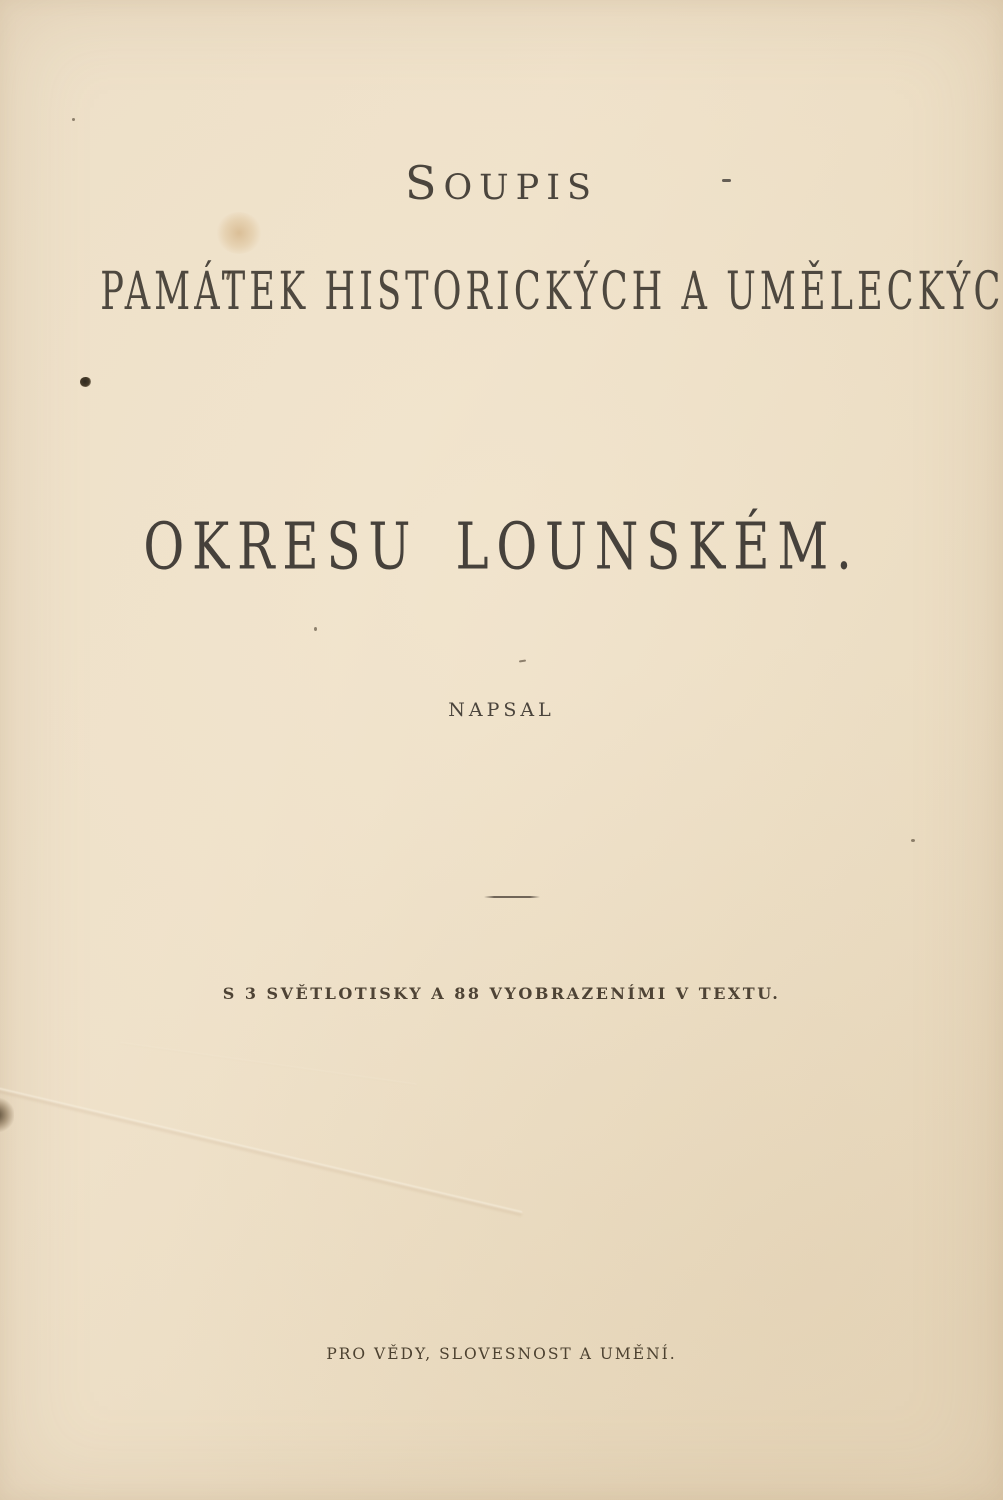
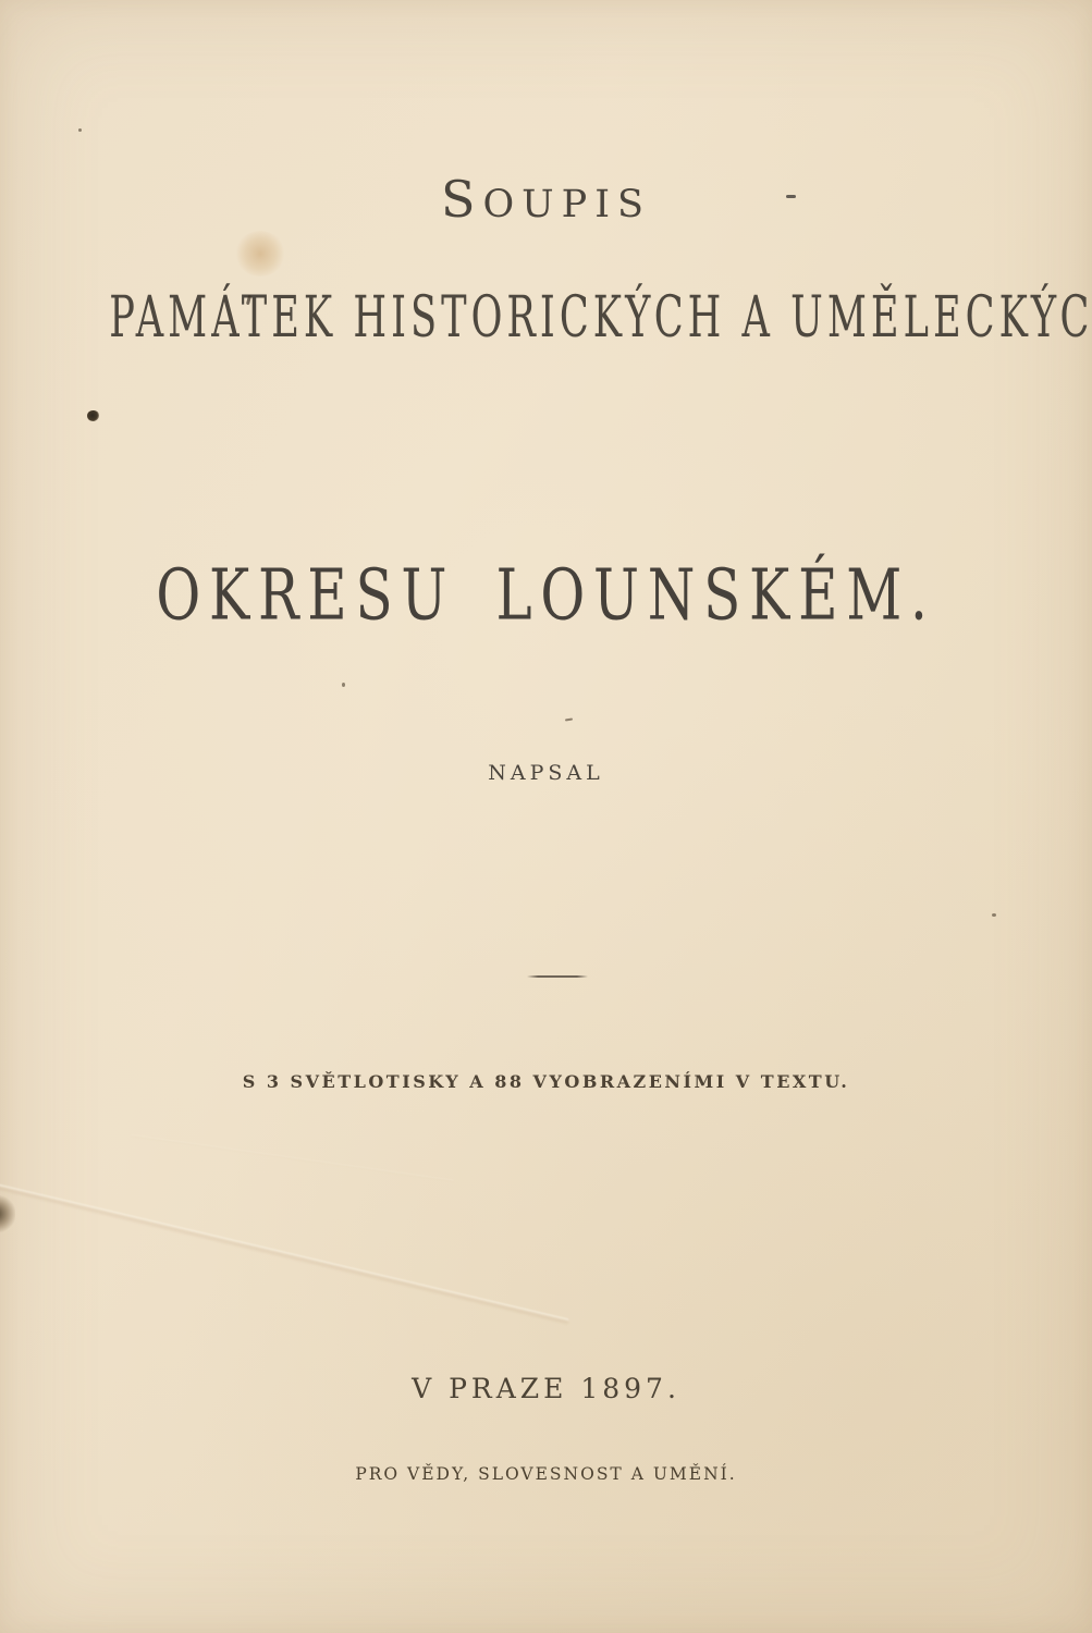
  SOUPIS
  PAMÁTEK HISTORICKÝCH A UMĚLECKÝC
  OKRESU LOUNSKÉM.
  NAPSAL
  S 3 SVĚTLOTISKY A 88 VYOBRAZENÍMI V TEXTU.
+ V PRAZE 1897.
  PRO VĚDY, SLOVESNOST A UMĚNÍ.
